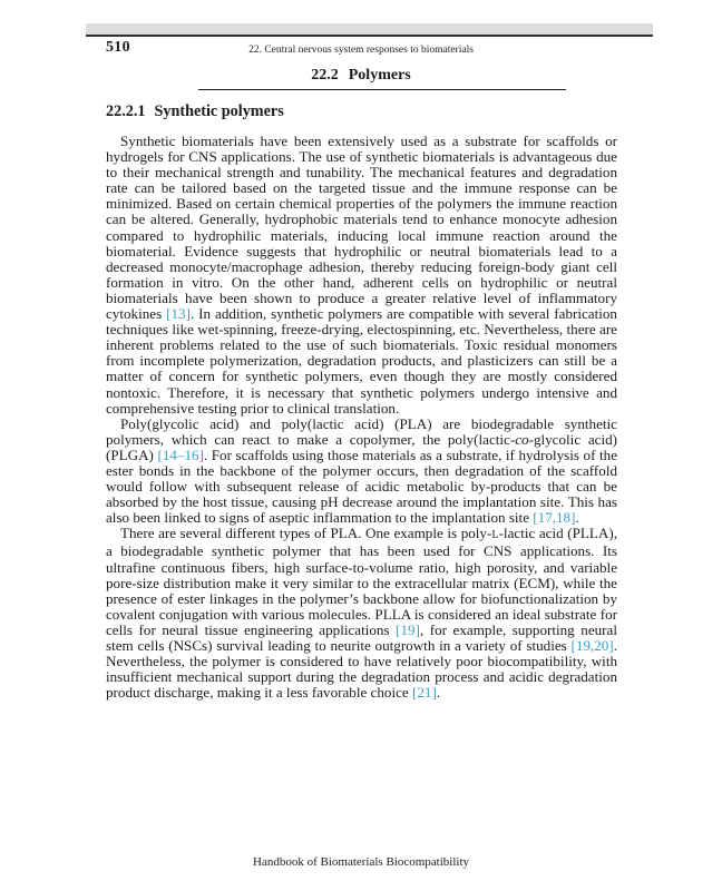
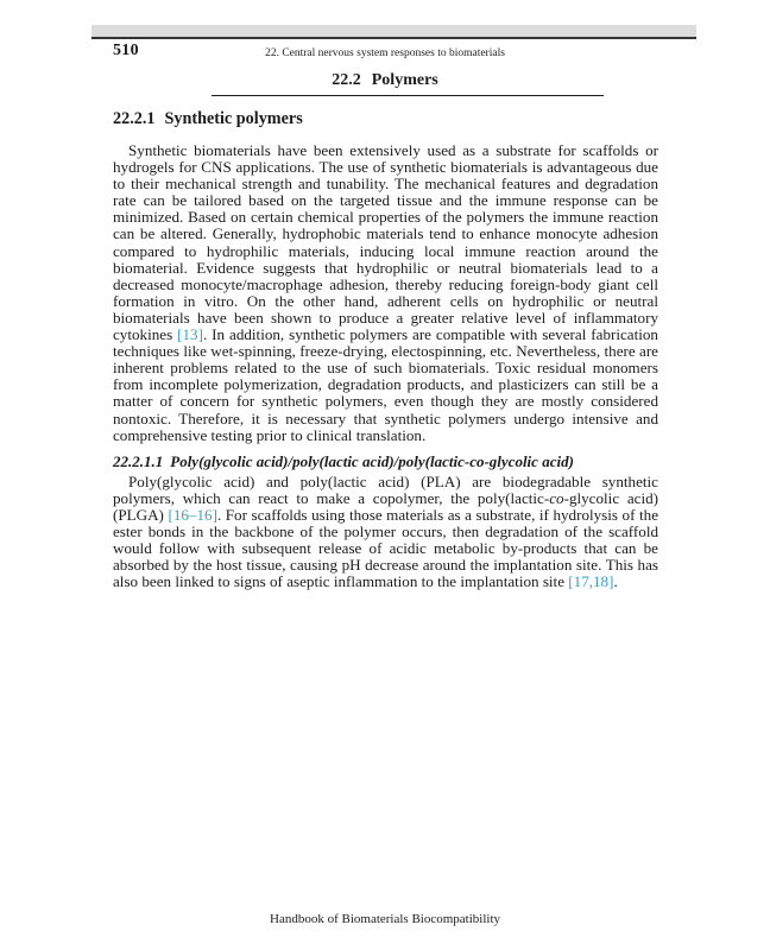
  510
  22. Central nervous system responses to biomaterials
  22.2 Polymers
  22.2.1 Synthetic polymers
  Synthetic biomaterials have been extensively used as a substrate for scaffolds or hydrogels for CNS applications. The use of synthetic biomaterials is advantageous due to their mechanical strength and tunability. The mechanical features and degradation rate can be tailored based on the targeted tissue and the immune response can be minimized. Based on certain chemical properties of the polymers the immune reaction can be altered. Generally, hydrophobic materials tend to enhance monocyte adhesion compared to hydrophilic materials, inducing local immune reaction around the biomaterial. Evidence suggests that hydrophilic or neutral biomaterials lead to a decreased monocyte/macrophage adhesion, thereby reducing foreign-body giant cell formation in vitro. On the other hand, adherent cells on hydrophilic or neutral biomaterials have been shown to produce a greater relative level of inflammatory cytokines [13]. In addition, synthetic polymers are compatible with several fabrication techniques like wet-spinning, freeze-drying, electospinning, etc. Nevertheless, there are inherent problems related to the use of such biomaterials. Toxic residual monomers from incomplete polymerization, degradation products, and plasticizers can still be a matter of concern for synthetic polymers, even though they are mostly considered nontoxic. Therefore, it is necessary that synthetic polymers undergo intensive and comprehensive testing prior to clinical translation.
+ 22.2.1.1 Poly(glycolic acid)/poly(lactic acid)/poly(lactic-co-glycolic acid)
- Poly(glycolic acid) and poly(lactic acid) (PLA) are biodegradable synthetic polymers, which can react to make a copolymer, the poly(lactic-co-glycolic acid) (PLGA) [14–16]. For scaffolds using those materials as a substrate, if hydrolysis of the ester bonds in the backbone of the polymer occurs, then degradation of the scaffold would follow with subsequent release of acidic metabolic by-products that can be absorbed by the host tissue, causing pH decrease around the implantation site. This has also been linked to signs of aseptic inflammation to the implantation site [17,18].
+ Poly(glycolic acid) and poly(lactic acid) (PLA) are biodegradable synthetic polymers, which can react to make a copolymer, the poly(lactic-co-glycolic acid) (PLGA) [16–16]. For scaffolds using those materials as a substrate, if hydrolysis of the ester bonds in the backbone of the polymer occurs, then degradation of the scaffold would follow with subsequent release of acidic metabolic by-products that can be absorbed by the host tissue, causing pH decrease around the implantation site. This has also been linked to signs of aseptic inflammation to the implantation site [17,18].
- There are several different types of PLA. One example is poly-L-lactic acid (PLLA), a biodegradable synthetic polymer that has been used for CNS applications. Its ultrafine continuous fibers, high surface-to-volume ratio, high porosity, and variable pore-size distribution make it very similar to the extracellular matrix (ECM), while the presence of ester linkages in the polymer’s backbone allow for biofunctionalization by covalent conjugation with various molecules. PLLA is considered an ideal substrate for cells for neural tissue engineering applications [19], for example, supporting neural stem cells (NSCs) survival leading to neurite outgrowth in a variety of studies [19,20]. Nevertheless, the polymer is considered to have relatively poor biocompatibility, with insufficient mechanical support during the degradation process and acidic degradation product discharge, making it a less favorable choice [21].
  Handbook of Biomaterials Biocompatibility
